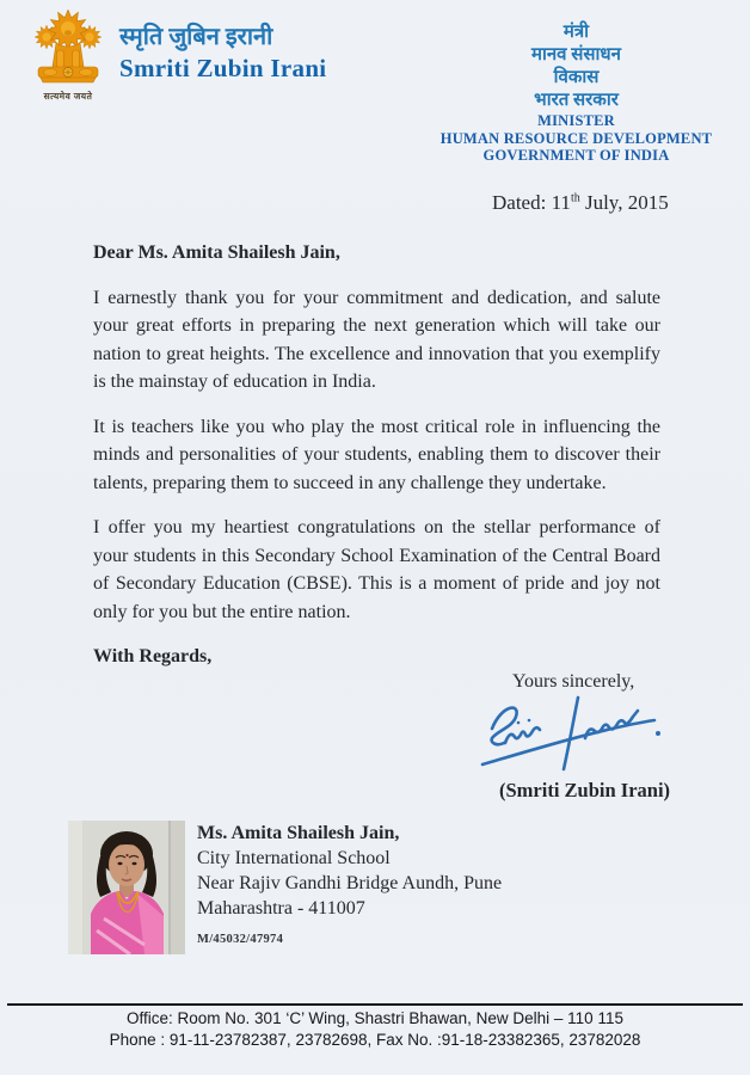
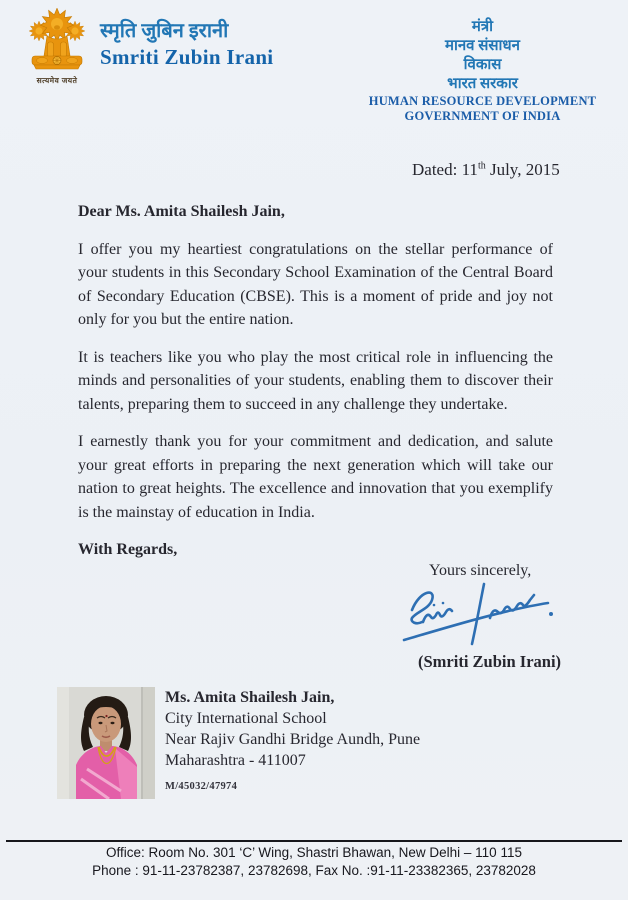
  सत्यमेव जयते
  स्मृति जुबिन इरानी
  Smriti Zubin Irani
  मंत्री
  मानव संसाधन
  विकास
  भारत सरकार
- MINISTER
  HUMAN RESOURCE DEVELOPMENT
  GOVERNMENT OF INDIA
  Dated: 11th July, 2015
  Dear Ms. Amita Shailesh Jain,
- I earnestly thank you for your commitment and dedication, and salute your great efforts in preparing the next generation which will take our nation to great heights. The excellence and innovation that you exemplify is the mainstay of education in India.
+ I offer you my heartiest congratulations on the stellar performance of your students in this Secondary School Examination of the Central Board of Secondary Education (CBSE). This is a moment of pride and joy not only for you but the entire nation.
  It is teachers like you who play the most critical role in influencing the minds and personalities of your students, enabling them to discover their talents, preparing them to succeed in any challenge they undertake.
- I offer you my heartiest congratulations on the stellar performance of your students in this Secondary School Examination of the Central Board of Secondary Education (CBSE). This is a moment of pride and joy not only for you but the entire nation.
+ I earnestly thank you for your commitment and dedication, and salute your great efforts in preparing the next generation which will take our nation to great heights. The excellence and innovation that you exemplify is the mainstay of education in India.
  With Regards,
  Yours sincerely,
  (Smriti Zubin Irani)
  Ms. Amita Shailesh Jain,
  City International School
  Near Rajiv Gandhi Bridge Aundh, Pune
  Maharashtra - 411007
  M/45032/47974
  Office: Room No. 301 ‘C’ Wing, Shastri Bhawan, New Delhi – 110 115
- Phone : 91-11-23782387, 23782698, Fax No. :91-18-23382365, 23782028
+ Phone : 91-11-23782387, 23782698, Fax No. :91-11-23382365, 23782028
